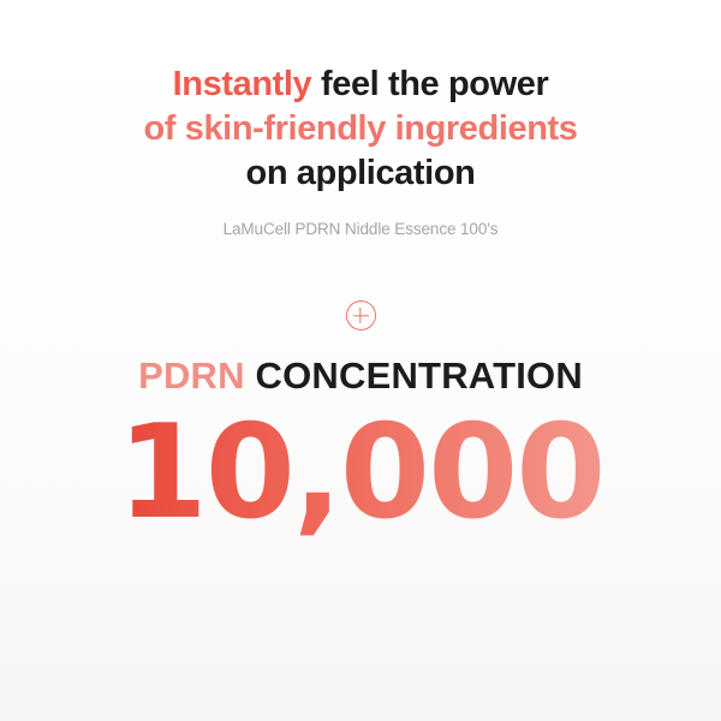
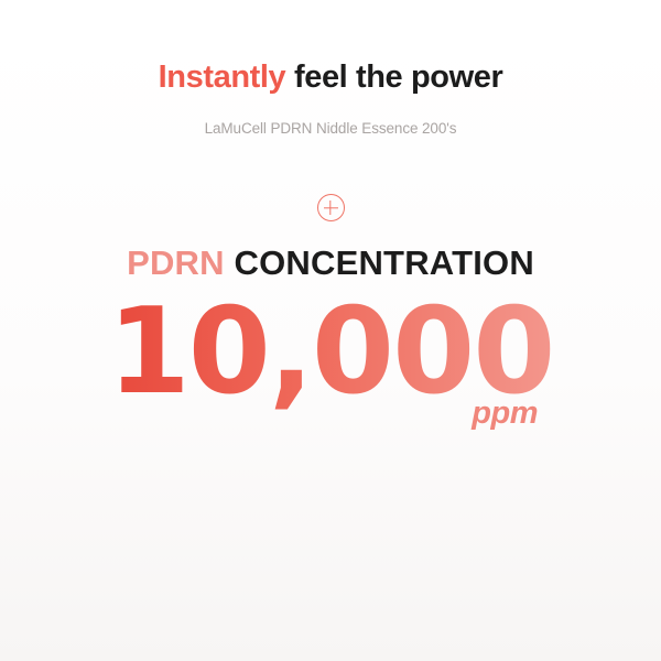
  Instantly feel the power
- of skin-friendly ingredients
- on application
- LaMuCell PDRN Niddle Essence 100's
+ LaMuCell PDRN Niddle Essence 200's
  PDRN CONCENTRATION
  10,000
+ ppm
